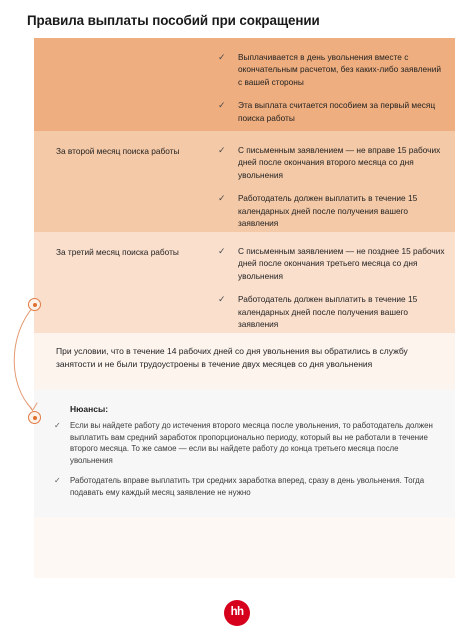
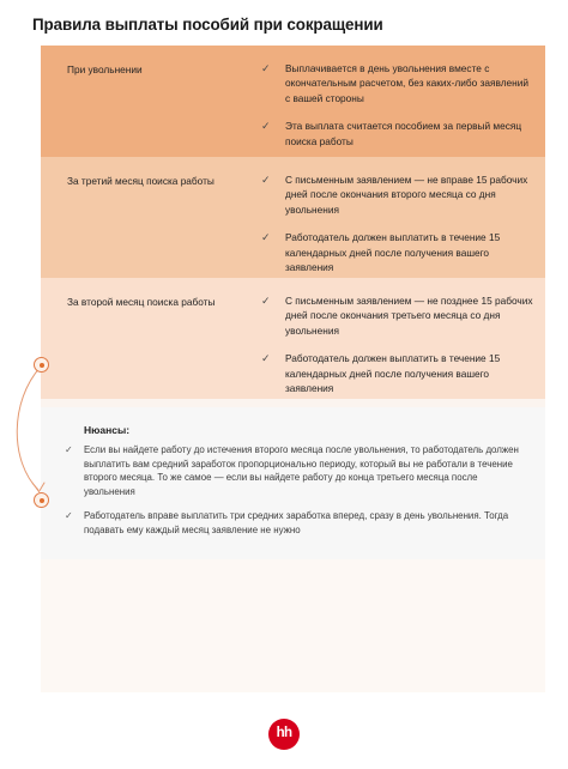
  Правила выплаты пособий при сокращении
+ При увольнении
  ✓
  Выплачивается в день увольнения вместе с окончательным расчетом, без каких-либо заявлений с вашей стороны
  ✓
  Эта выплата считается пособием за первый месяц поиска работы
- За второй месяц поиска работы
+ За третий месяц поиска работы
  ✓
  С письменным заявлением — не вправе 15 рабочих дней после окончания второго месяца со дня увольнения
  ✓
  Работодатель должен выплатить в течение 15 календарных дней после получения вашего заявления
- За третий месяц поиска работы
+ За второй месяц поиска работы
  ✓
  С письменным заявлением — не позднее 15 рабочих дней после окончания третьего месяца со дня увольнения
  ✓
  Работодатель должен выплатить в течение 15 календарных дней после получения вашего заявления
- При условии, что в течение 14 рабочих дней со дня увольнения вы обратились в службу занятости и не были трудоустроены в течение двух месяцев со дня увольнения
  Нюансы:
  ✓
  Если вы найдете работу до истечения второго месяца после увольнения, то работодатель должен выплатить вам средний заработок пропорционально периоду, который вы не работали в течение второго месяца. То же самое — если вы найдете работу до конца третьего месяца после увольнения
  ✓
  Работодатель вправе выплатить три средних заработка вперед, сразу в день увольнения. Тогда подавать ему каждый месяц заявление не нужно
  hh
